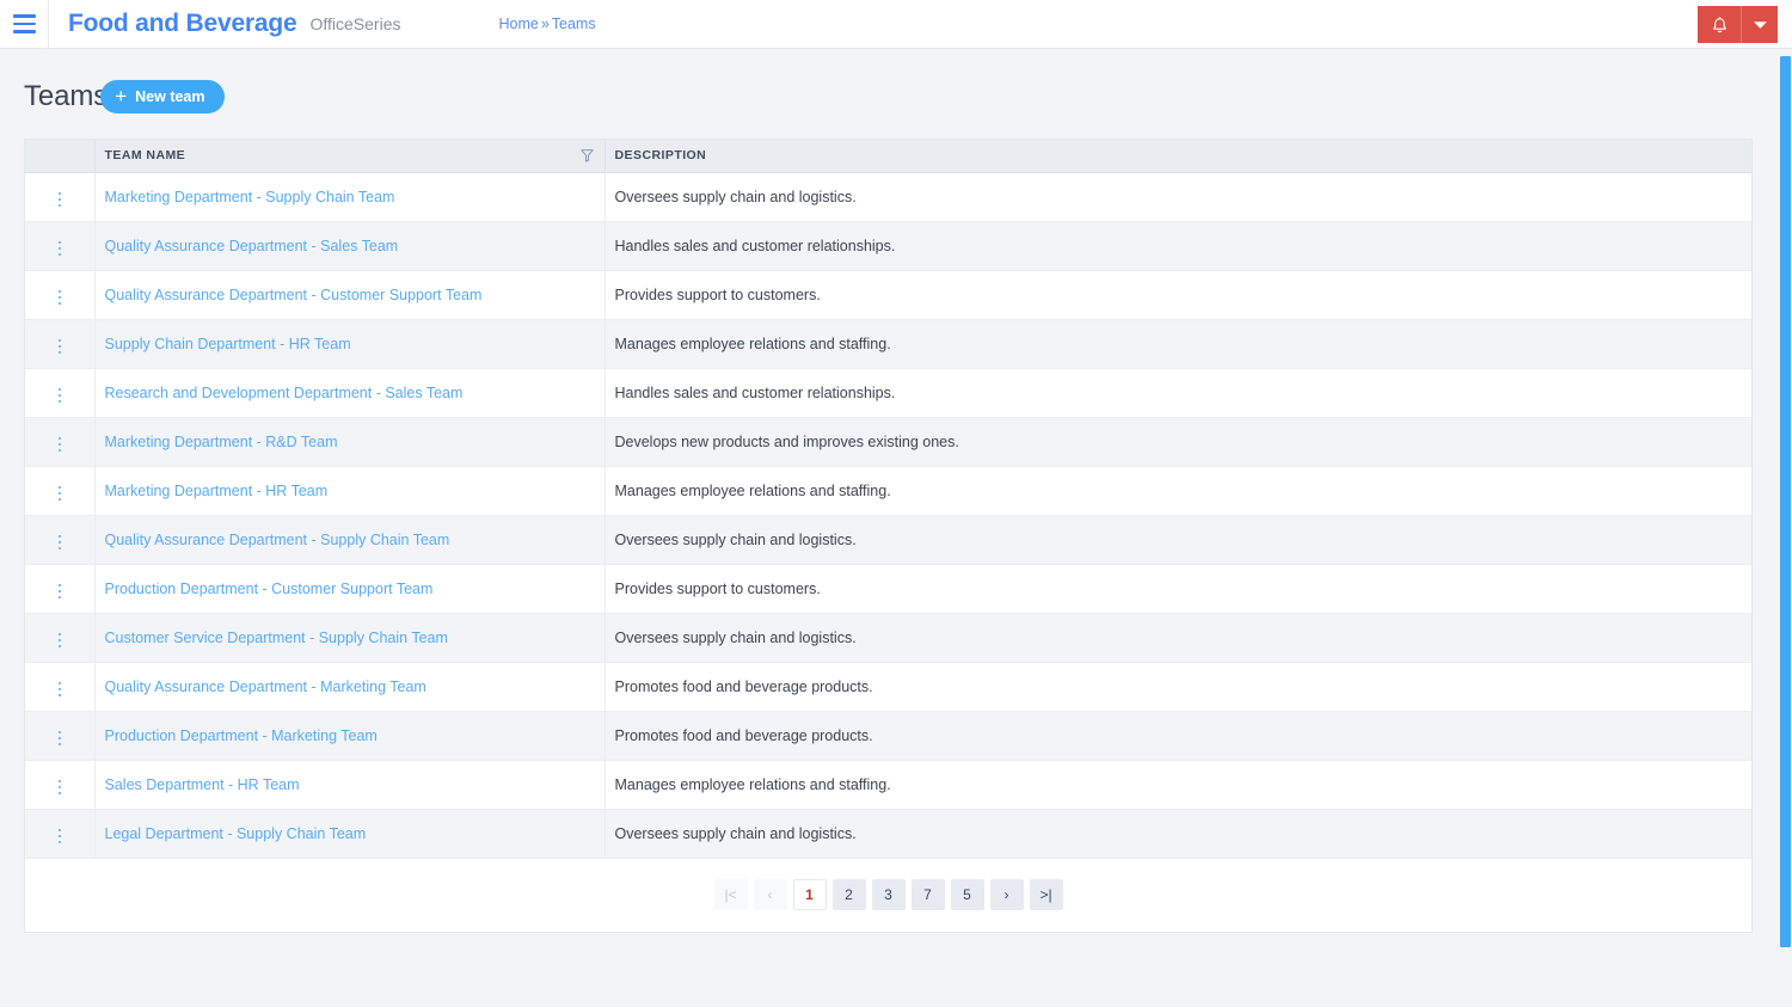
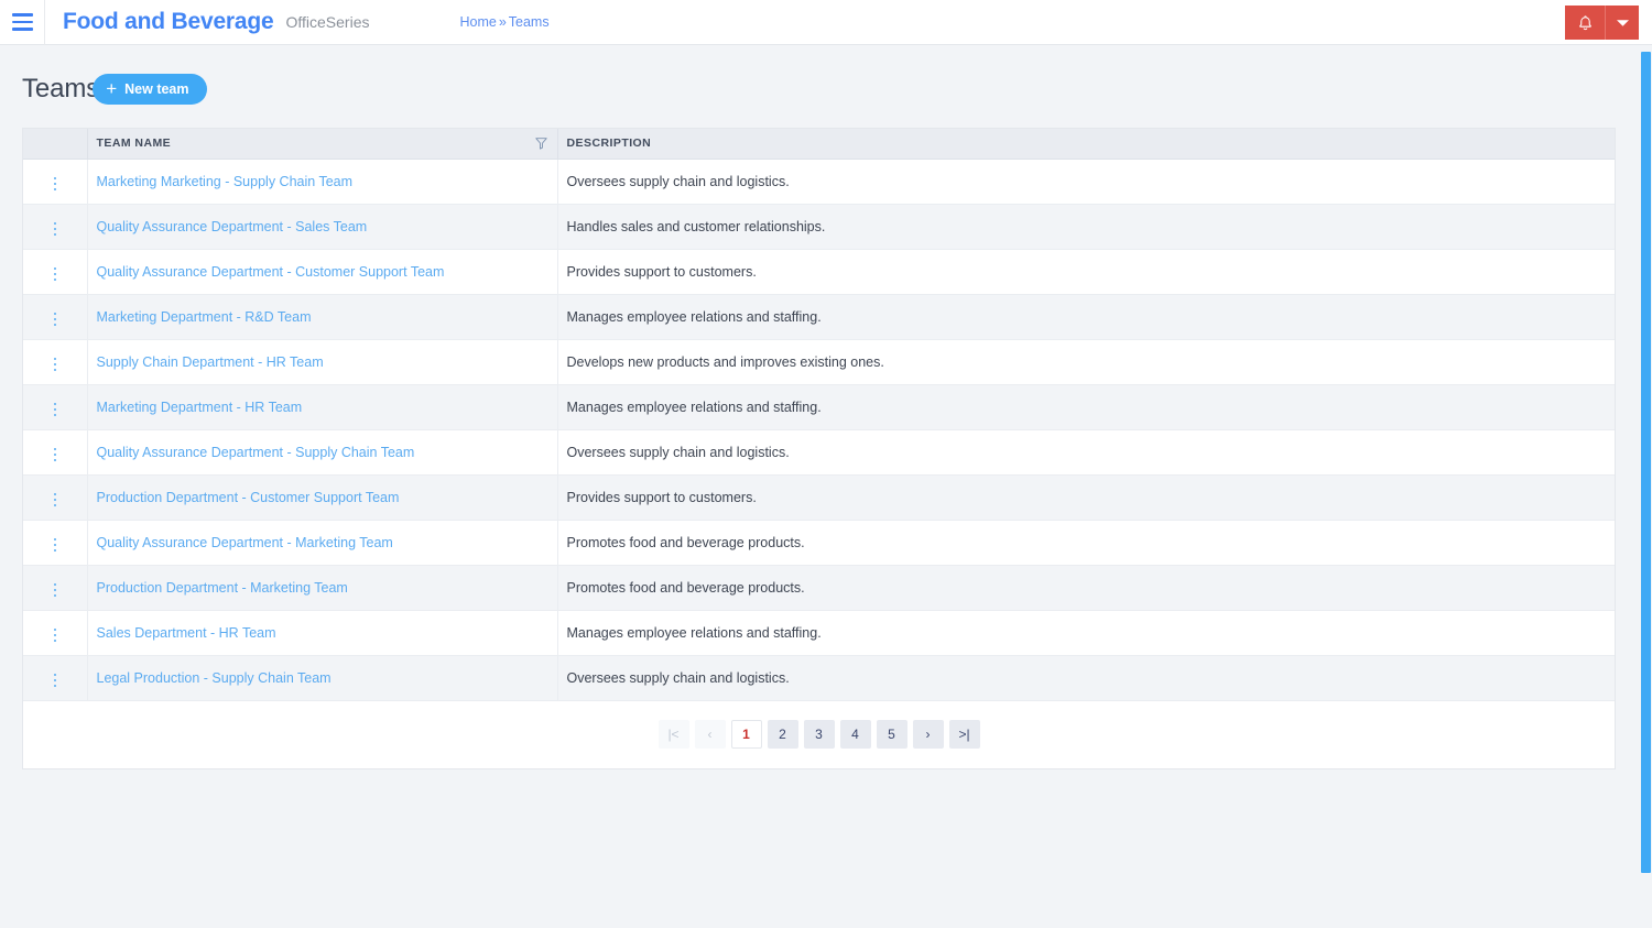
  Food and Beverage
  OfficeSeries
  Home » Teams
  Team
  +
  New team
  	TEAM NAME	DESCRIPTION
- 	Marketing Department - Supply Chain Team	Oversees supply chain and logistics.
+ 	Marketing Marketing - Supply Chain Team	Oversees supply chain and logistics.
  	Quality Assurance Department - Sales Team	Handles sales and customer relationships.
  	Quality Assurance Department - Customer Support Team	Provides support to customers.
- 	Supply Chain Department - HR Team	Manages employee relations and staffing.
+ 	Marketing Department - R&D Team	Manages employee relations and staffing.
- 	Research and Development Department - Sales Team	Handles sales and customer relationships.
- 	Marketing Department - R&D Team	Develops new products and improves existing ones.
+ 	Supply Chain Department - HR Team	Develops new products and improves existing ones.
  	Marketing Department - HR Team	Manages employee relations and staffing.
  	Quality Assurance Department - Supply Chain Team	Oversees supply chain and logistics.
  	Production Department - Customer Support Team	Provides support to customers.
- 	Customer Service Department - Supply Chain Team	Oversees supply chain and logistics.
  	Quality Assurance Department - Marketing Team	Promotes food and beverage products.
  	Production Department - Marketing Team	Promotes food and beverage products.
  	Sales Department - HR Team	Manages employee relations and staffing.
- 	Legal Department - Supply Chain Team	Oversees supply chain and logistics.
+ 	Legal Production - Supply Chain Team	Oversees supply chain and logistics.
  |<
  ‹
  1
  2
  3
- 7
+ 4
  5
  ›
  >|
